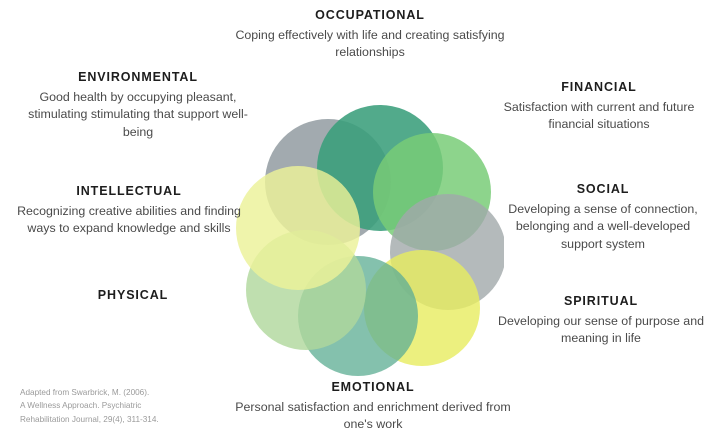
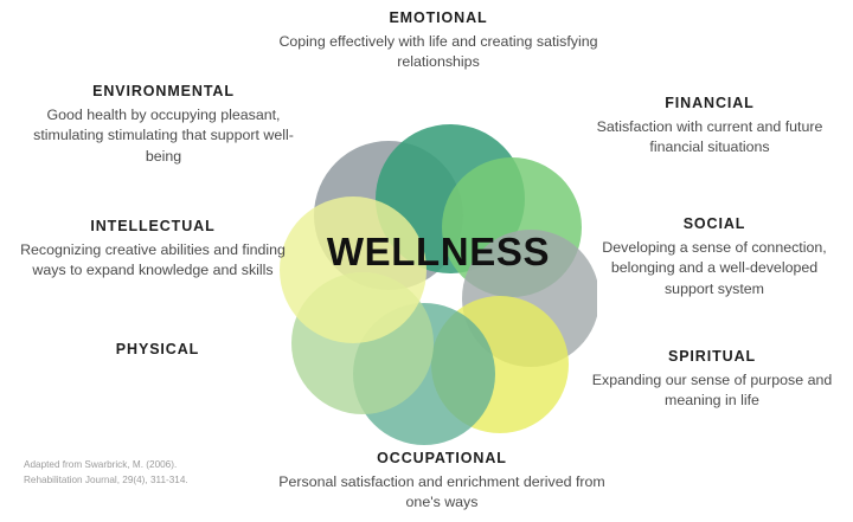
+ WELLNESS
- OCCUPATIONAL
+ EMOTIONAL
  Coping effectively with life and creating satisfying relationships
  ENVIRONMENTAL
  Good health by occupying pleasant, stimulating stimulating that support well-being
  INTELLECTUAL
  Recognizing creative abilities and finding ways to expand knowledge and skills
  PHYSICAL
  FINANCIAL
  Satisfaction with current and future financial situations
  SOCIAL
  Developing a sense of connection, belonging and a well-developed support system
  SPIRITUAL
- Developing our sense of purpose and meaning in life
+ Expanding our sense of purpose and meaning in life
- EMOTIONAL
+ OCCUPATIONAL
- Personal satisfaction and enrichment derived from one's work
+ Personal satisfaction and enrichment derived from one's ways
  Adapted from Swarbrick, M. (2006).
- A Wellness Approach. Psychiatric
  Rehabilitation Journal, 29(4), 311-314.
